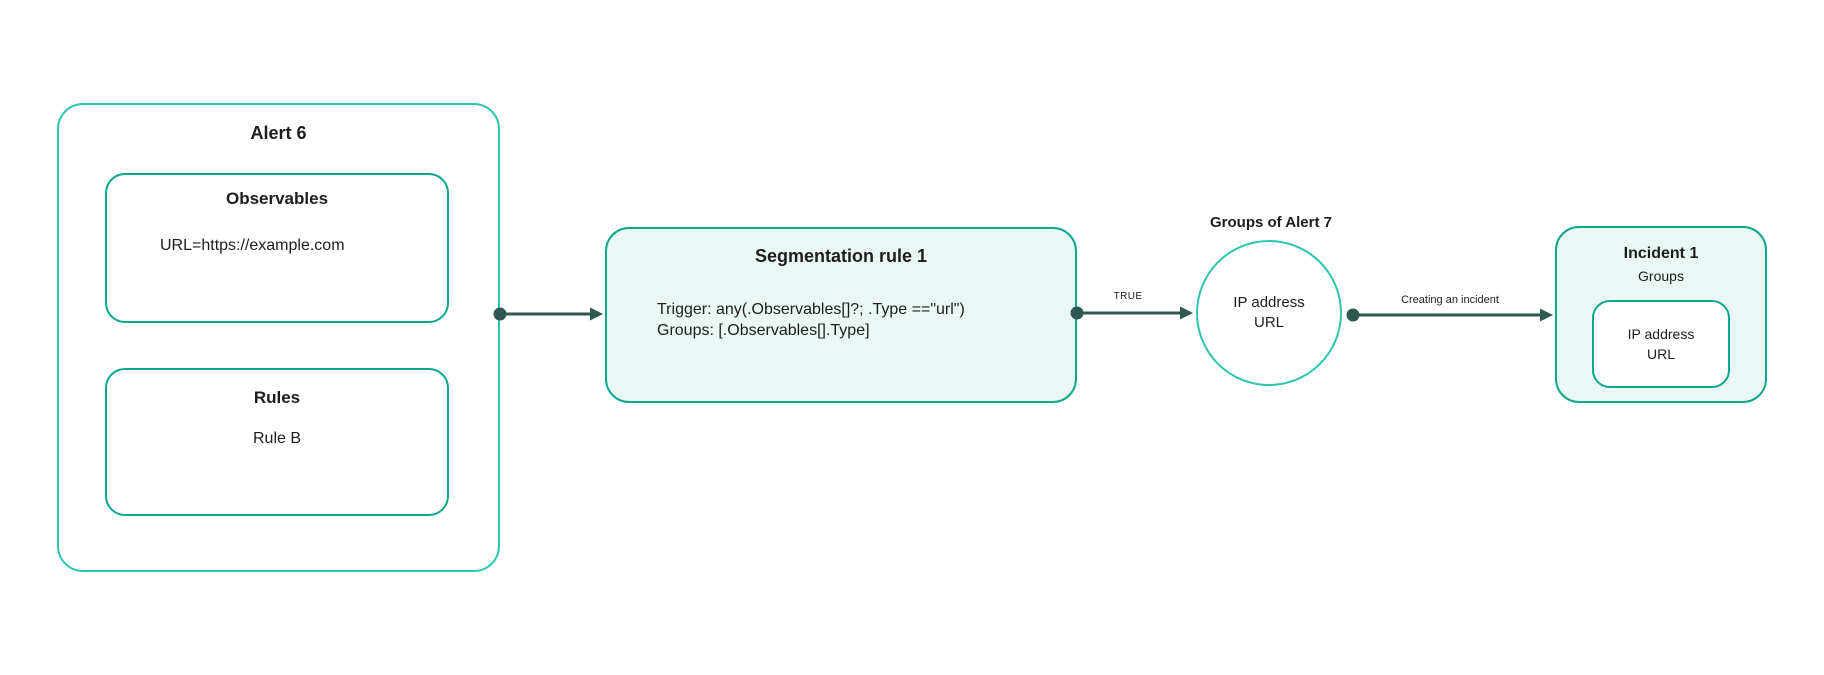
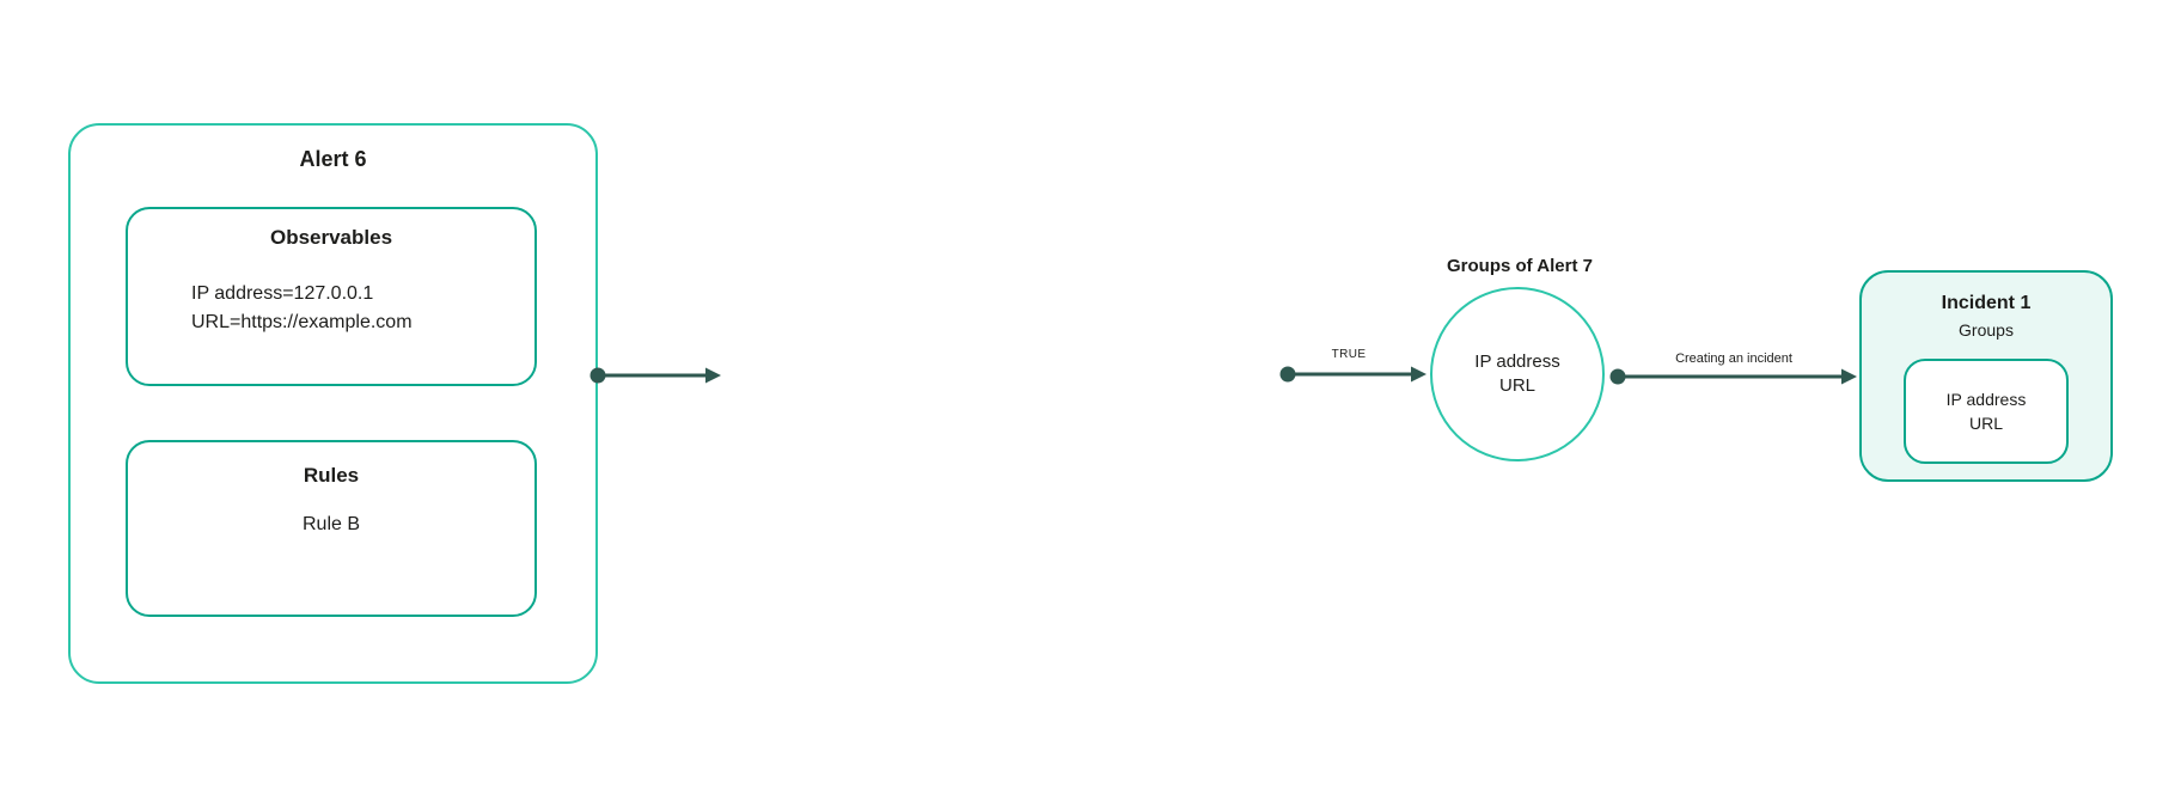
  Alert 6
  Observables
+ IP address=127.0.0.1
  URL=https://example.com
  Rules
  Rule B
- Segmentation rule 1
- Trigger: any(.Observables[]?; .Type =="url")
- Groups: [.Observables[].Type]
  TRUE
  Groups of Alert 7
  IP address
  URL
  Creating an incident
  Incident 1
  Groups
  IP address
  URL
